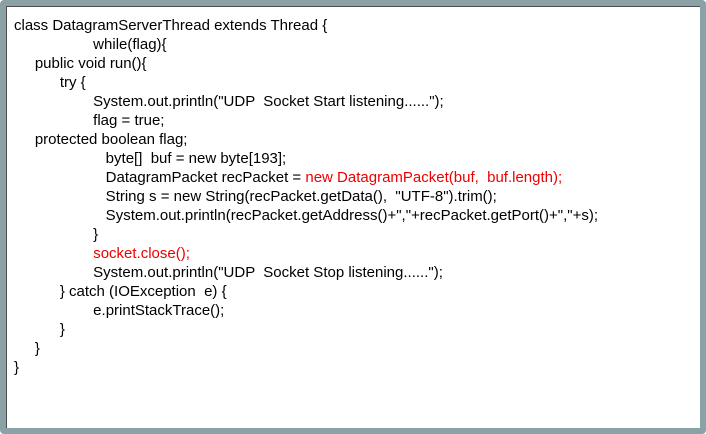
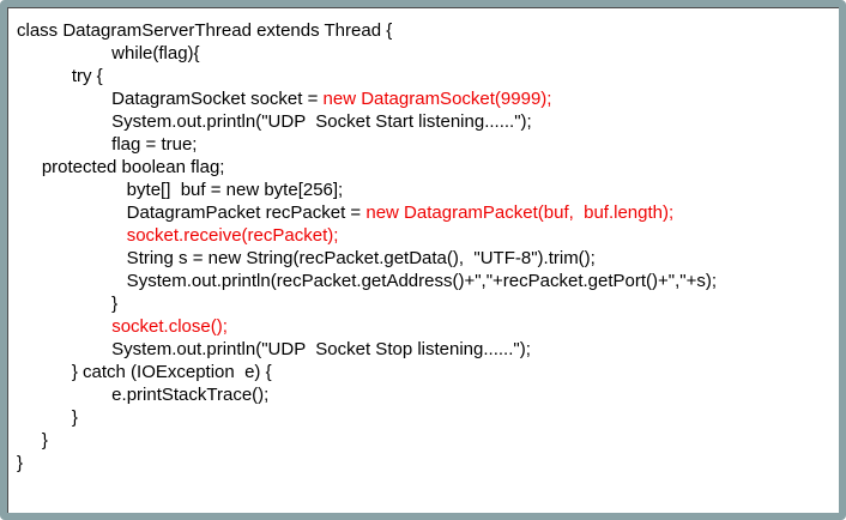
  class DatagramServerThread extends Thread {
  while(flag){
- public void run(){
  try {
+ DatagramSocket socket = new DatagramSocket(9999);
  System.out.println("UDP Socket Start listening......");
  flag = true;
  protected boolean flag;
- byte[] buf = new byte[193];
+ byte[] buf = new byte[256];
  DatagramPacket recPacket = new DatagramPacket(buf, buf.length);
+ socket.receive(recPacket);
  String s = new String(recPacket.getData(), "UTF-8").trim();
  System.out.println(recPacket.getAddress()+","+recPacket.getPort()+","+s);
  }
  socket.close();
  System.out.println("UDP Socket Stop listening......");
  } catch (IOException e) {
  e.printStackTrace();
  }
  }
  }
